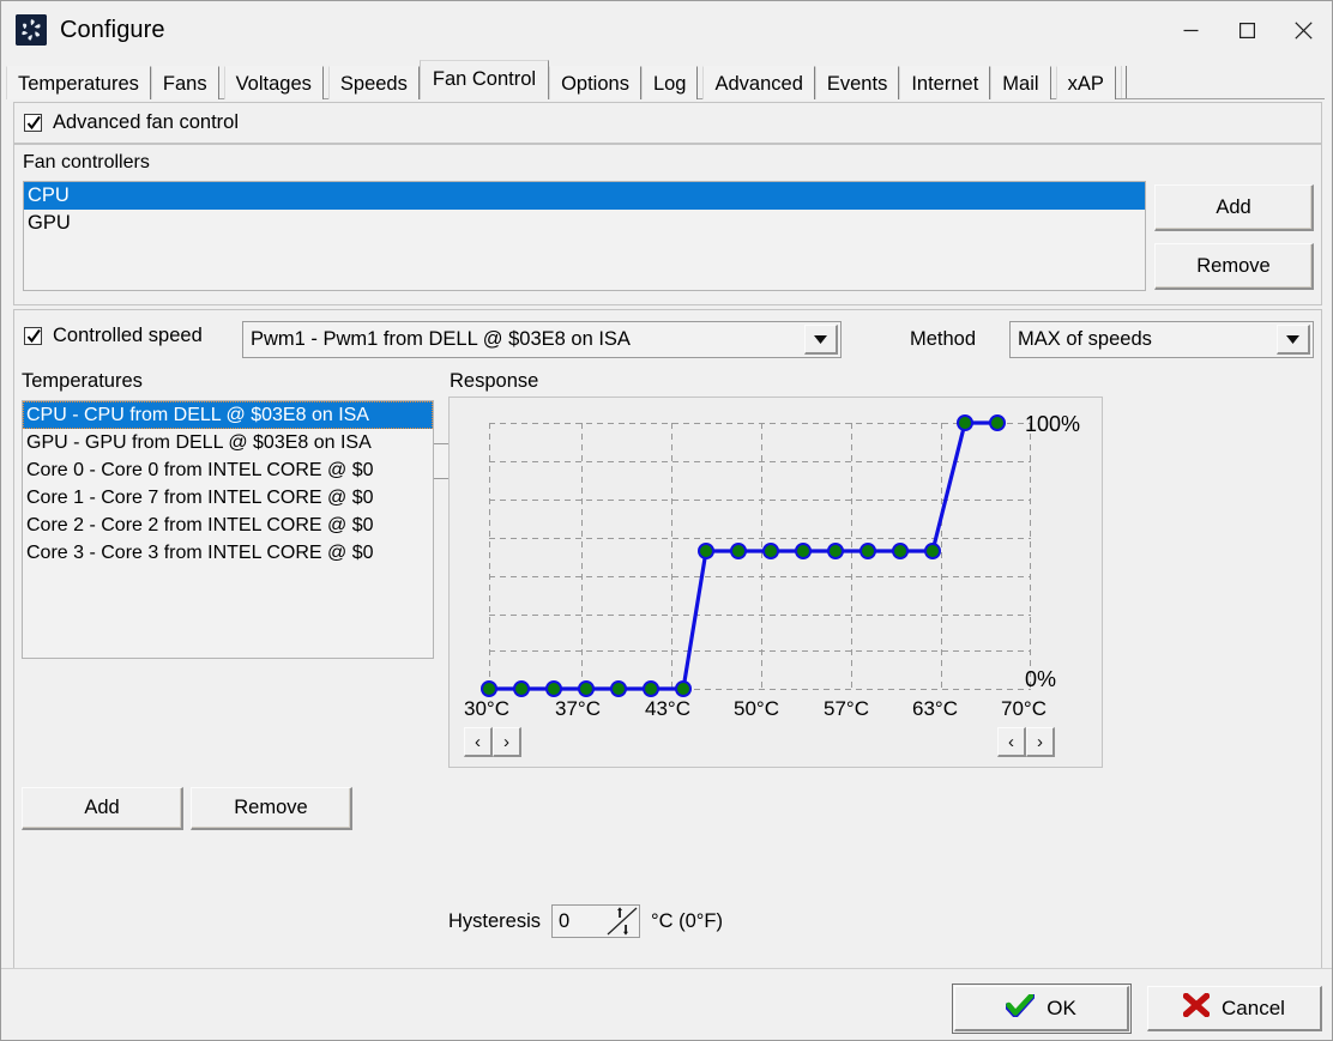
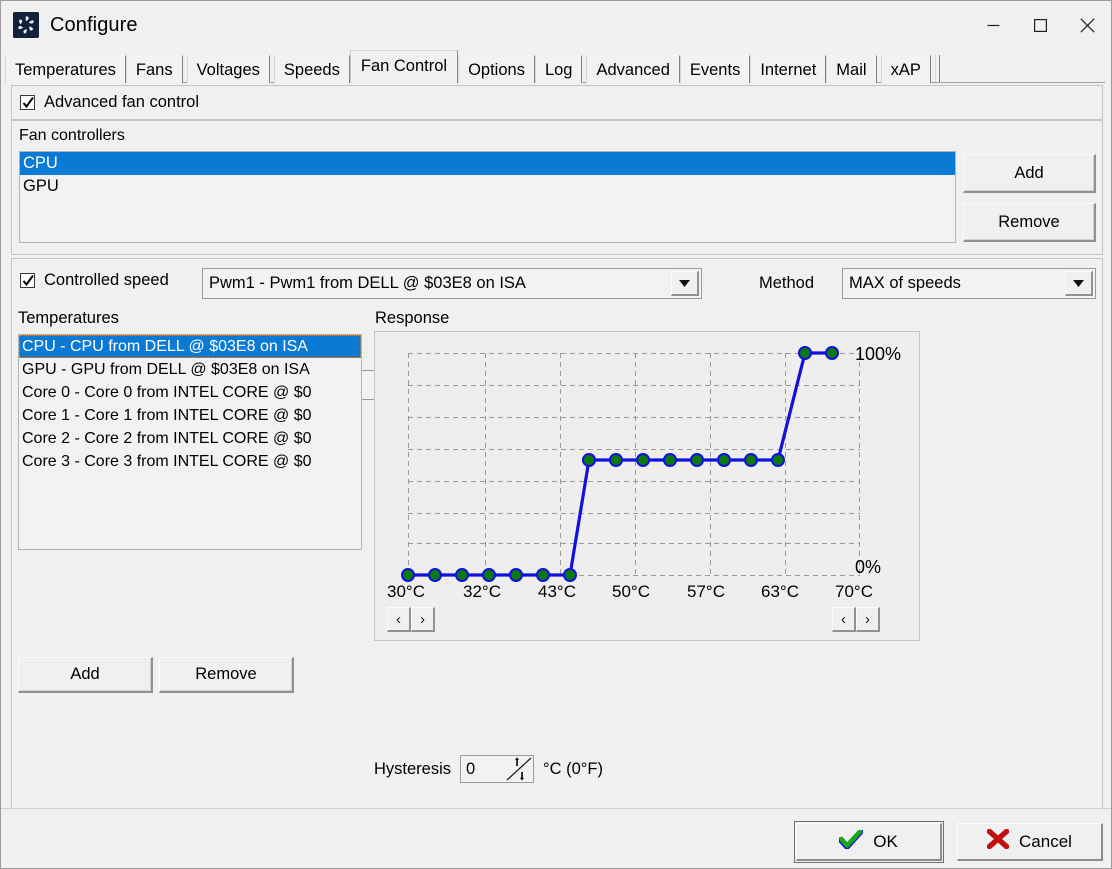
  Configure
  Temperatures
  Fans
  Voltages
  Speeds
  Fan Control
  Options
  Log
  Advanced
  Events
  Internet
  Mail
  xAP
  Advanced fan control
  Fan controllers
  CPU
  GPU
  Add
  Remove
  Controlled speed
  Pwm1 - Pwm1 from DELL @ $03E8 on ISA
  Method
  MAX of speeds
  Temperatures
  CPU - CPU from DELL @ $03E8 on ISA
  GPU - GPU from DELL @ $03E8 on ISA
  Core 0 - Core 0 from INTEL CORE @ $0
- Core 1 - Core 7 from INTEL CORE @ $0
+ Core 1 - Core 1 from INTEL CORE @ $0
  Core 2 - Core 2 from INTEL CORE @ $0
  Core 3 - Core 3 from INTEL CORE @ $0
  Add
  Remove
  Response
  100%
  0%
  30°C
- 37°C
+ 32°C
  43°C
  50°C
  57°C
  63°C
  70°C
  ‹
  ›
  ‹
  ›
  Hysteresis
  0
  °C (0°F)
  OK
  Cancel
